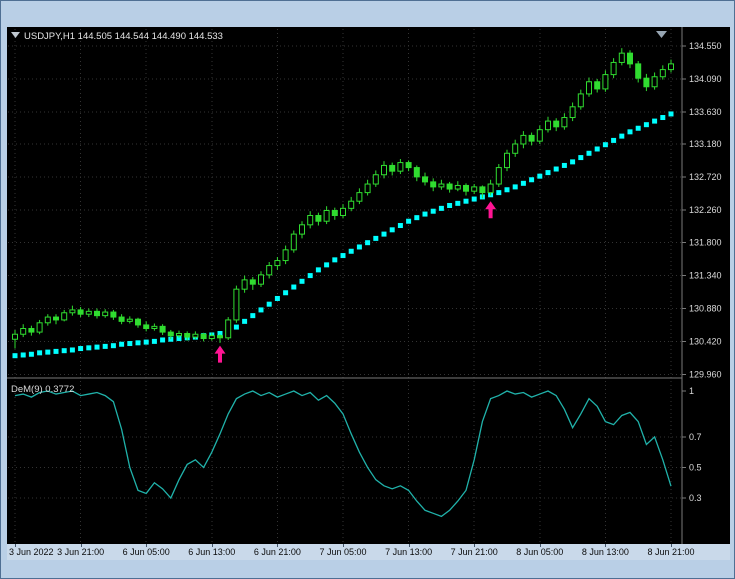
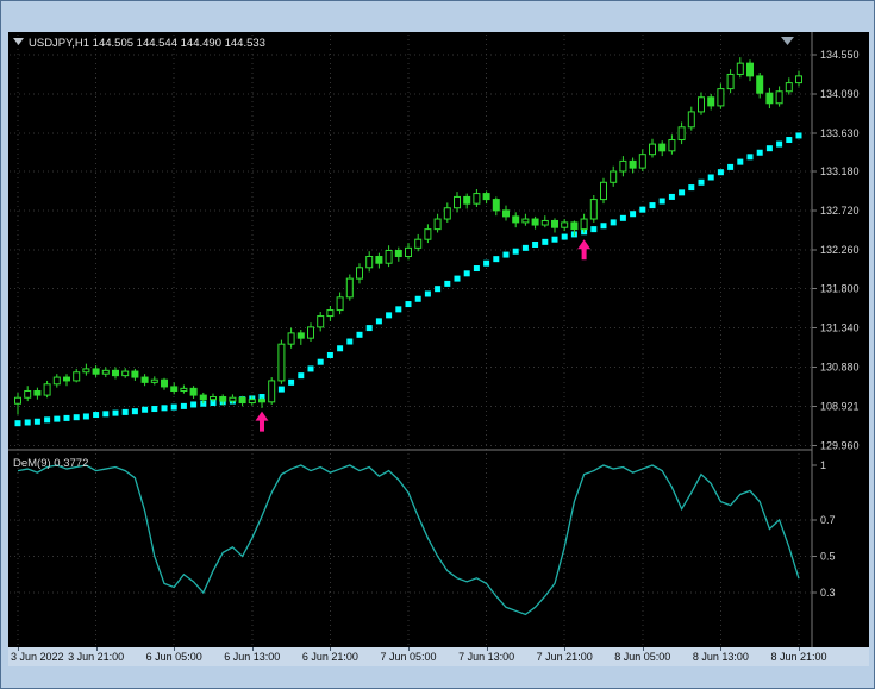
  134.550
  134.090
  133.630
  133.180
  132.720
  132.260
  131.800
  131.340
  130.880
- 130.420
+ 108.921
  129.960
  1
  0.7
  0.5
  0.3
  USDJPY,H1 144.505 144.544 144.490 144.533
  DeM(9) 0.3772
  3 Jun 2022
  3 Jun 21:00
  6 Jun 05:00
  6 Jun 13:00
  6 Jun 21:00
  7 Jun 05:00
  7 Jun 13:00
  7 Jun 21:00
  8 Jun 05:00
  8 Jun 13:00
  8 Jun 21:00
